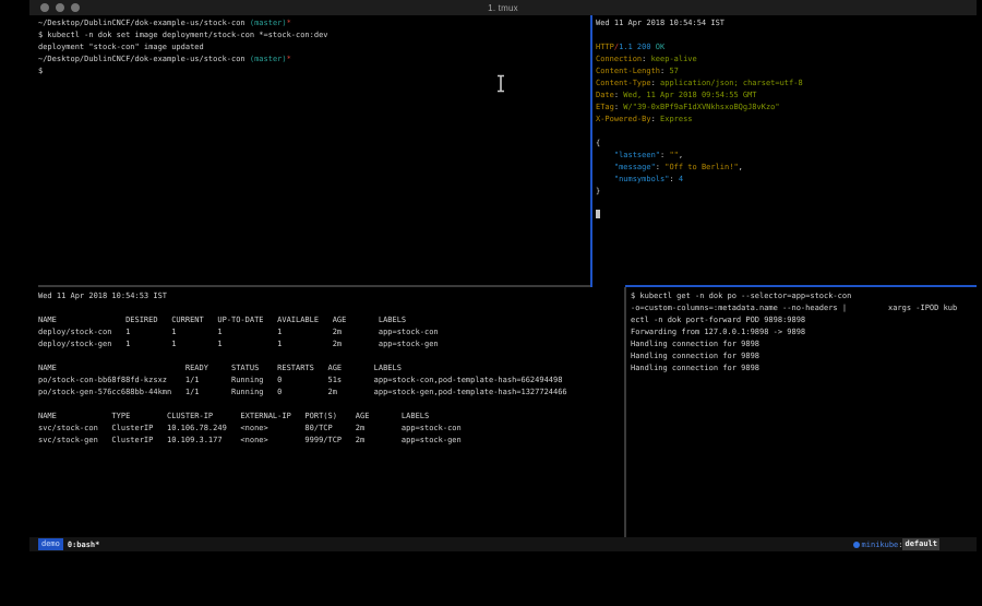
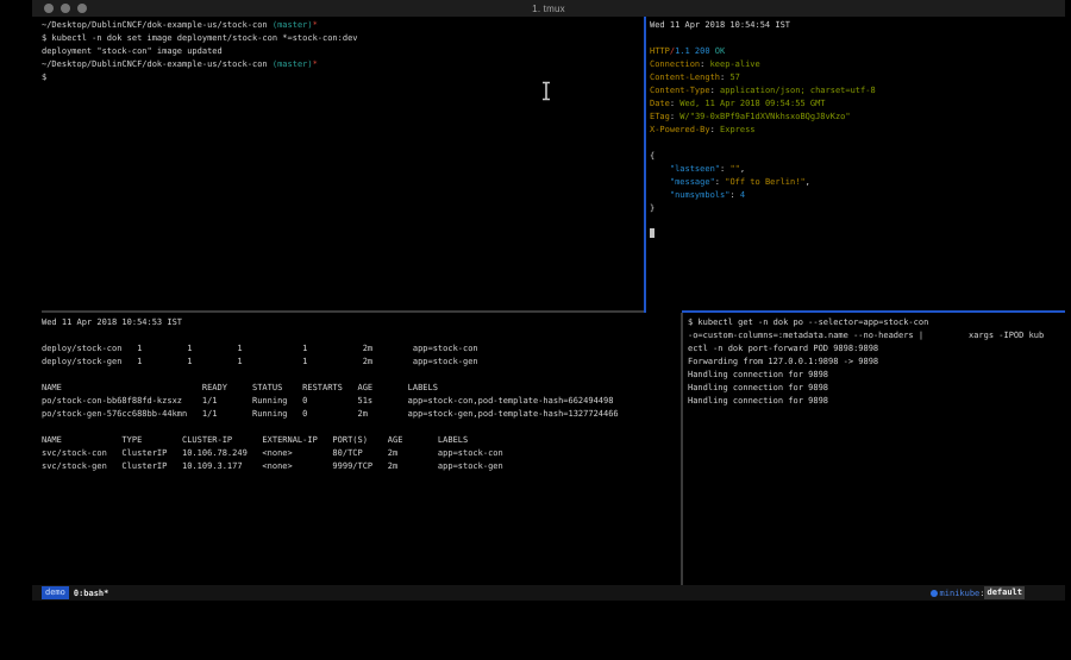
  1. tmux
  ~/Desktop/DublinCNCF/dok-example-us/stock-con (master)*
  $ kubectl -n dok set image deployment/stock-con *=stock-con:dev
  deployment "stock-con" image updated
  ~/Desktop/DublinCNCF/dok-example-us/stock-con (master)*
  $
  Wed 11 Apr 2018 10:54:54 IST
  HTTP/1.1 200 OK
  Connection: keep-alive
  Content-Length: 57
  Content-Type: application/json; charset=utf-8
  Date: Wed, 11 Apr 2018 09:54:55 GMT
  ETag: W/"39-0xBPf9aF1dXVNkhsxoBQgJ8vKzo"
  X-Powered-By: Express
  {
  "lastseen": "",
  "message": "Off to Berlin!",
  "numsymbols": 4
  }
  Wed 11 Apr 2018 10:54:53 IST
- NAME DESIRED CURRENT UP-TO-DATE AVAILABLE AGE LABELS
  deploy/stock-con 1 1 1 1 2m app=stock-con
  deploy/stock-gen 1 1 1 1 2m app=stock-gen
  NAME READY STATUS RESTARTS AGE LABELS
  po/stock-con-bb68f88fd-kzsxz 1/1 Running 0 51s app=stock-con,pod-template-hash=662494498
  po/stock-gen-576cc688bb-44kmn 1/1 Running 0 2m app=stock-gen,pod-template-hash=1327724466
  NAME TYPE CLUSTER-IP EXTERNAL-IP PORT(S) AGE LABELS
  svc/stock-con ClusterIP 10.106.78.249 <none> 80/TCP 2m app=stock-con
  svc/stock-gen ClusterIP 10.109.3.177 <none> 9999/TCP 2m app=stock-gen
  $ kubectl get -n dok po --selector=app=stock-con
  -o=custom-columns=:metadata.name --no-headers | xargs -IPOD kub
  ectl -n dok port-forward POD 9898:9898
  Forwarding from 127.0.0.1:9898 -> 9898
  Handling connection for 9898
  Handling connection for 9898
  Handling connection for 9898
  demo
  0:bash*
  minikube
  :
  default
